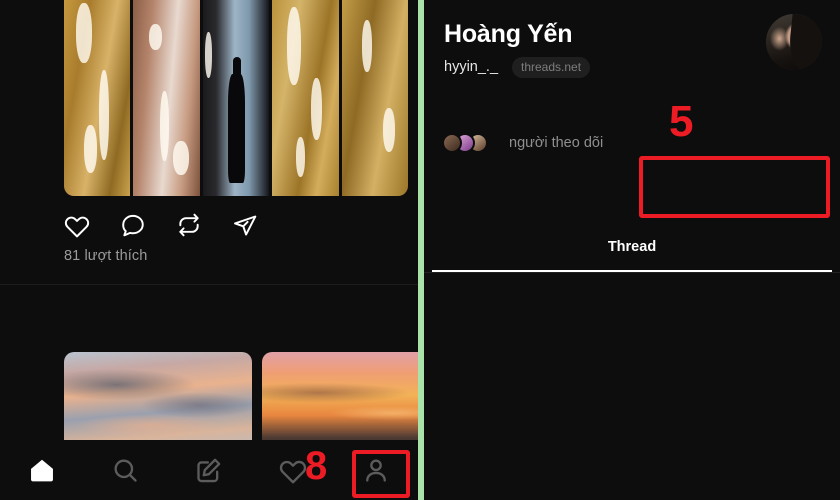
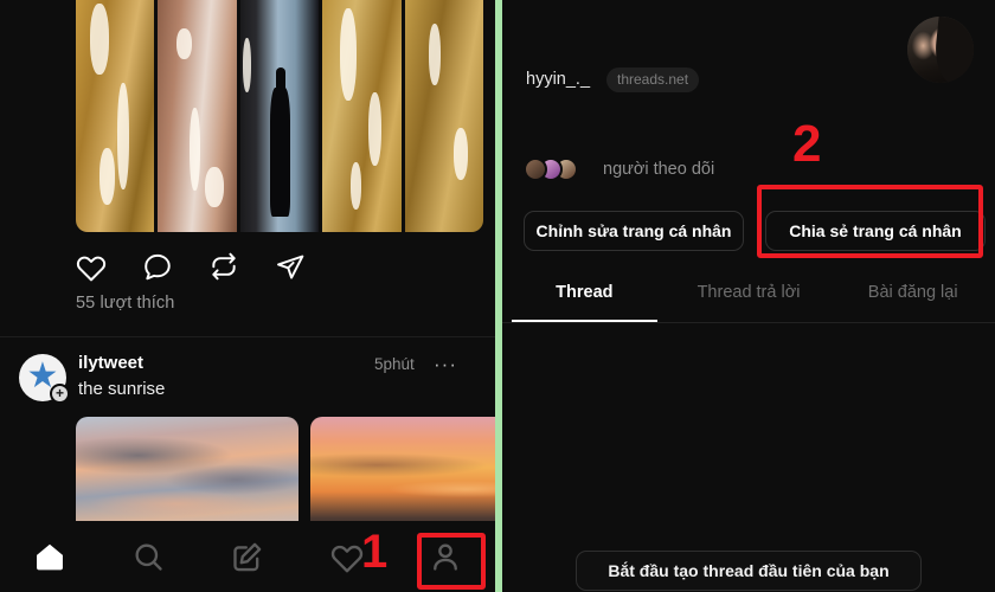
- 81 lượt thích
+ 55 lượt thích
+ ★
+ +
+ ilytweet
+ the sunrise
+ 5phút
+ ···
- 8
+ 1
- Hoàng Yến
  hyyin_._
  threads.net
  người theo dõi
+ Chỉnh sửa trang cá nhân
+ Chia sẻ trang cá nhân
- 5
+ 2
  Thread
+ Thread trả lời
+ Bài đăng lại
+ Bắt đầu tạo thread đầu tiên của bạn
